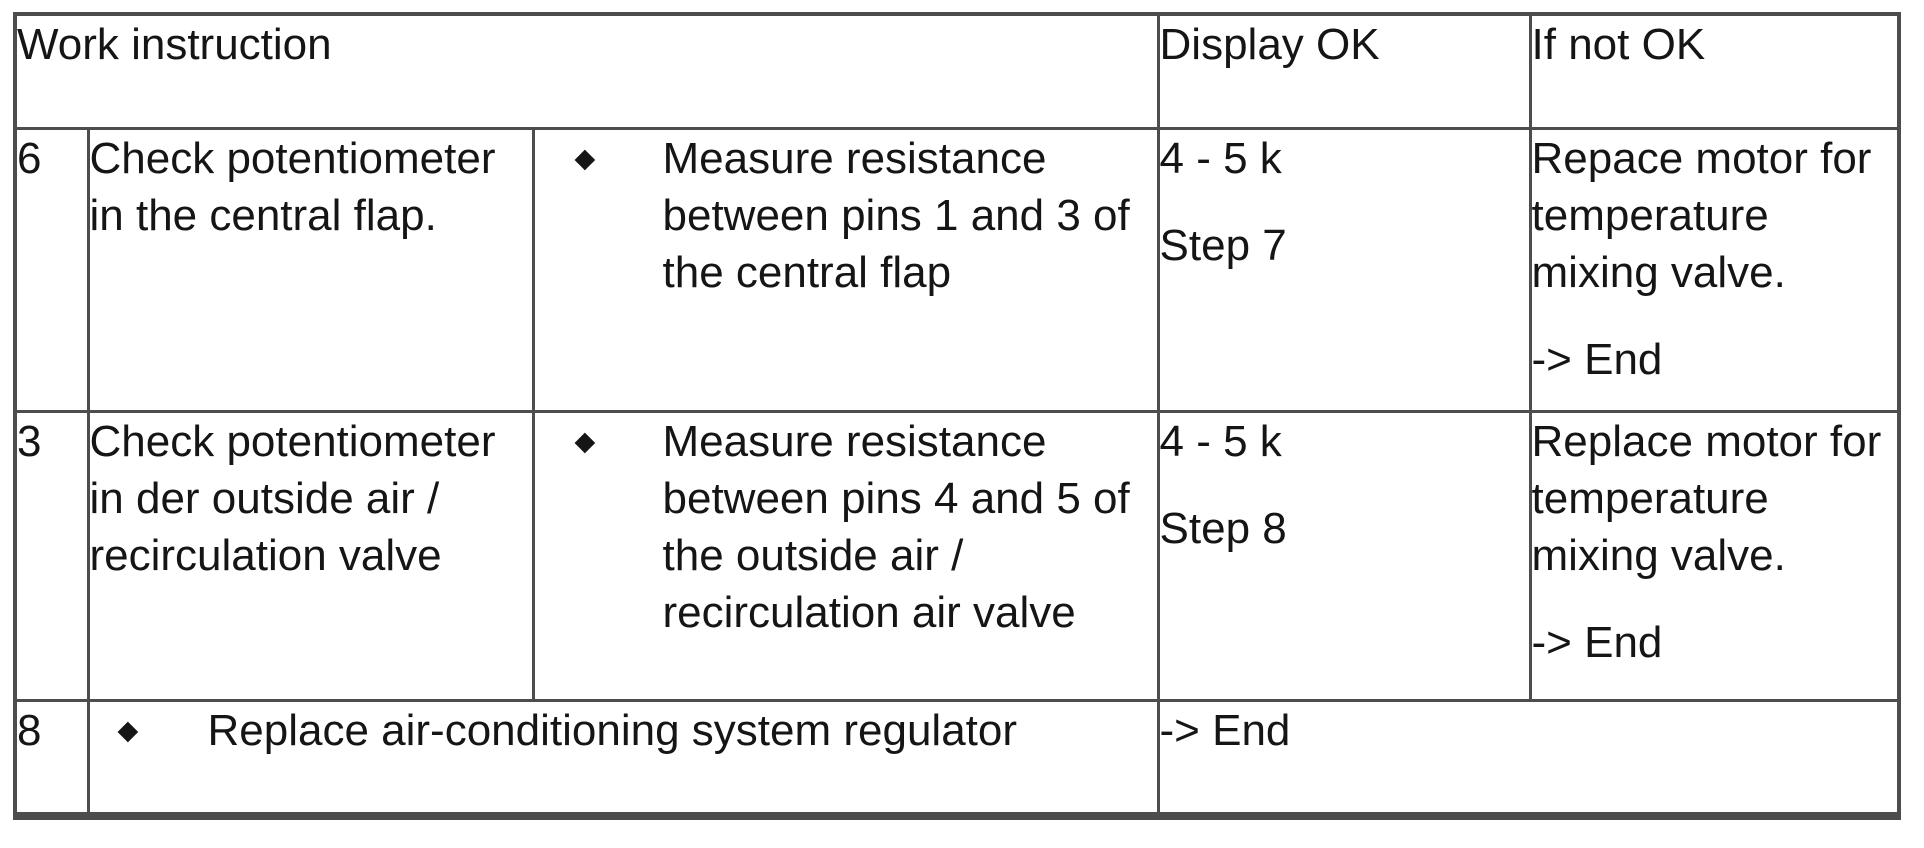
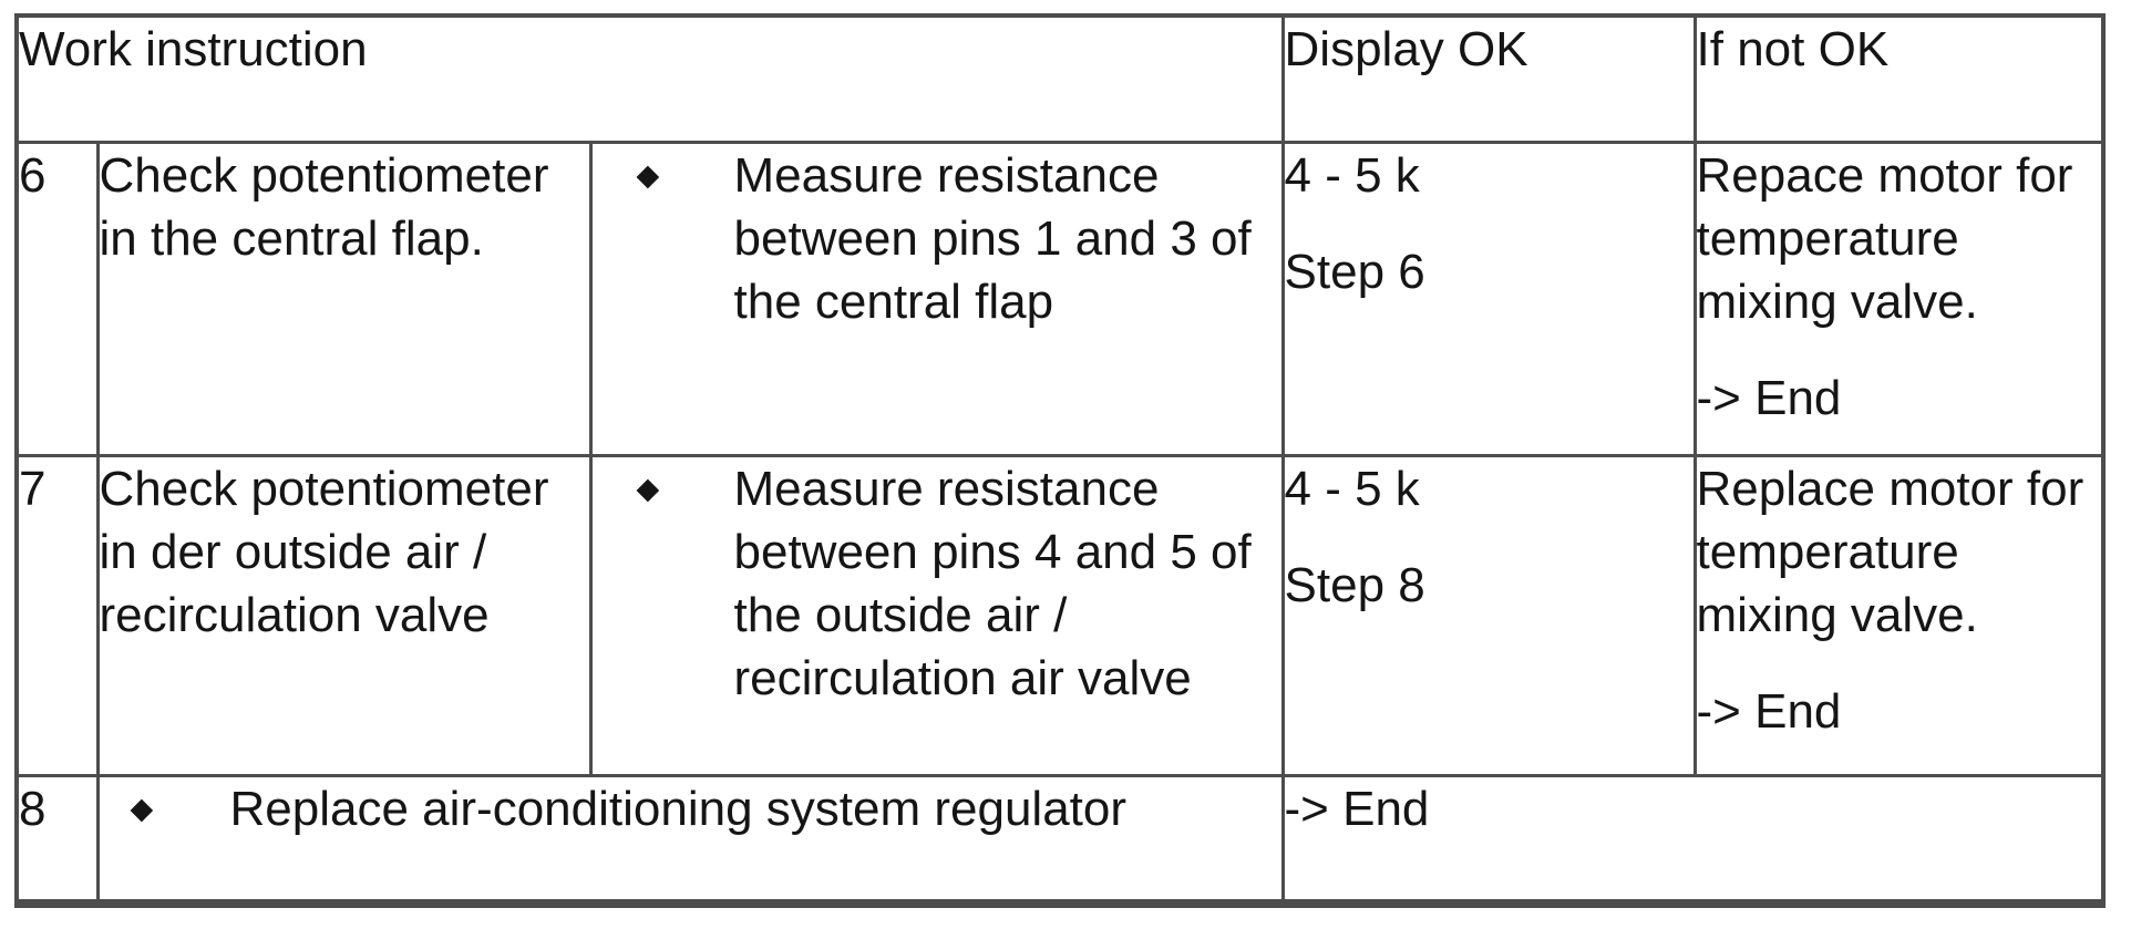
  Work instruction	Display OK	If not OK
- 6	Check potentiometer in the central flap.	◆ Measure resistance between pins 1 and 3 of the central flap	4 - 5 k Step 7	Repace motor for temperature mixing valve. -> End
+ 6	Check potentiometer in the central flap.	◆ Measure resistance between pins 1 and 3 of the central flap	4 - 5 k Step 6	Repace motor for temperature mixing valve. -> End
- 3	Check potentiometer in der outside air / recirculation valve	◆ Measure resistance between pins 4 and 5 of the outside air / recirculation air valve	4 - 5 k Step 8	Replace motor for temperature mixing valve. -> End
+ 7	Check potentiometer in der outside air / recirculation valve	◆ Measure resistance between pins 4 and 5 of the outside air / recirculation air valve	4 - 5 k Step 8	Replace motor for temperature mixing valve. -> End
  8	◆ Replace air-conditioning system regulator	-> End
